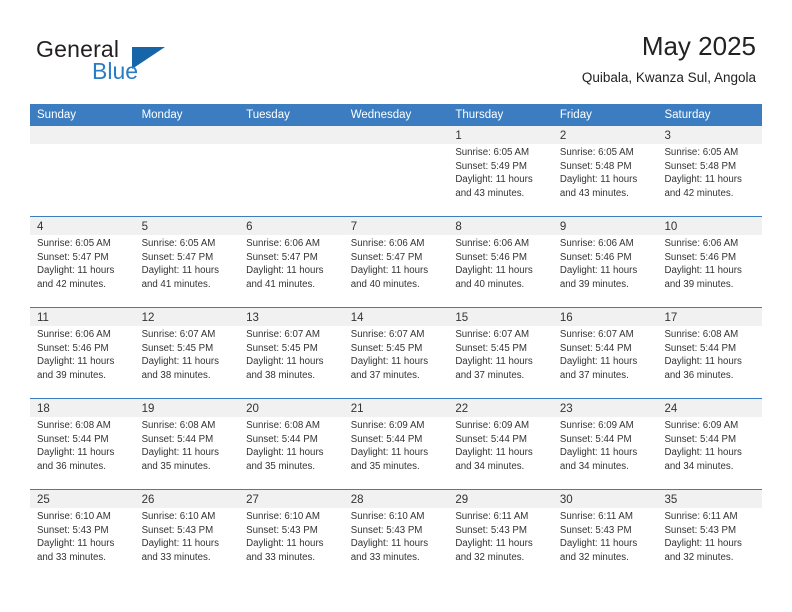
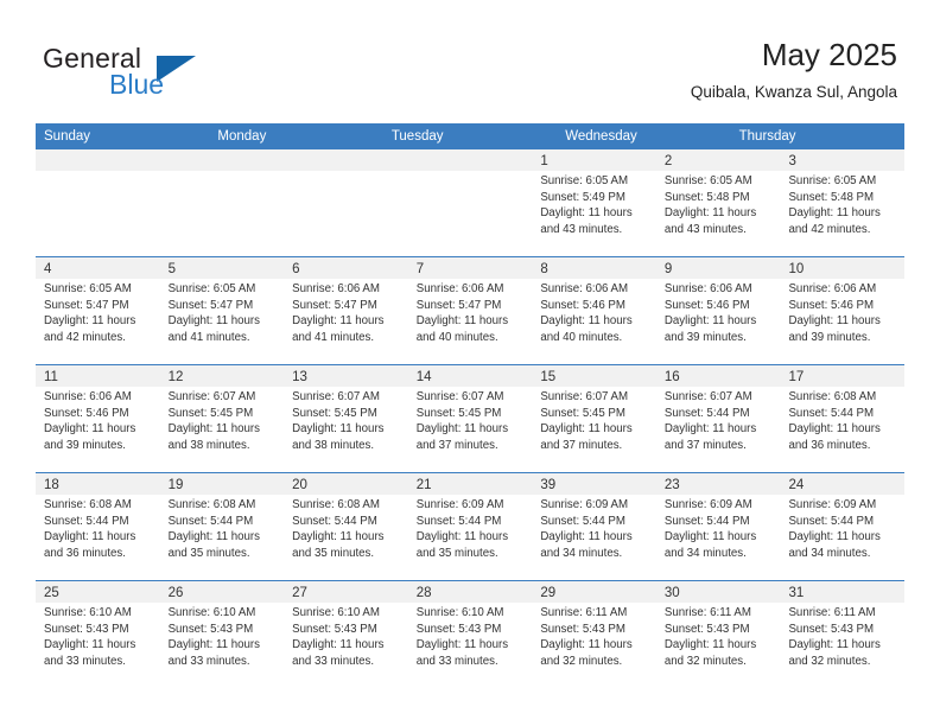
  General
  Blue
  May 2025
  Quibala, Kwanza Sul, Angola
  Sunday
  Monday
  Tuesday
  Wednesday
  Thursday
- Friday
- Saturday
  1
  Sunrise: 6:05 AM
  Sunset: 5:49 PM
  Daylight: 11 hours
  and 43 minutes.
  2
  Sunrise: 6:05 AM
  Sunset: 5:48 PM
  Daylight: 11 hours
  and 43 minutes.
  3
  Sunrise: 6:05 AM
  Sunset: 5:48 PM
  Daylight: 11 hours
  and 42 minutes.
  4
  Sunrise: 6:05 AM
  Sunset: 5:47 PM
  Daylight: 11 hours
  and 42 minutes.
  5
  Sunrise: 6:05 AM
  Sunset: 5:47 PM
  Daylight: 11 hours
  and 41 minutes.
  6
  Sunrise: 6:06 AM
  Sunset: 5:47 PM
  Daylight: 11 hours
  and 41 minutes.
  7
  Sunrise: 6:06 AM
  Sunset: 5:47 PM
  Daylight: 11 hours
  and 40 minutes.
  8
  Sunrise: 6:06 AM
  Sunset: 5:46 PM
  Daylight: 11 hours
  and 40 minutes.
  9
  Sunrise: 6:06 AM
  Sunset: 5:46 PM
  Daylight: 11 hours
  and 39 minutes.
  10
  Sunrise: 6:06 AM
  Sunset: 5:46 PM
  Daylight: 11 hours
  and 39 minutes.
  11
  Sunrise: 6:06 AM
  Sunset: 5:46 PM
  Daylight: 11 hours
  and 39 minutes.
  12
  Sunrise: 6:07 AM
  Sunset: 5:45 PM
  Daylight: 11 hours
  and 38 minutes.
  13
  Sunrise: 6:07 AM
  Sunset: 5:45 PM
  Daylight: 11 hours
  and 38 minutes.
  14
  Sunrise: 6:07 AM
  Sunset: 5:45 PM
  Daylight: 11 hours
  and 37 minutes.
  15
  Sunrise: 6:07 AM
  Sunset: 5:45 PM
  Daylight: 11 hours
  and 37 minutes.
  16
  Sunrise: 6:07 AM
  Sunset: 5:44 PM
  Daylight: 11 hours
  and 37 minutes.
  17
  Sunrise: 6:08 AM
  Sunset: 5:44 PM
  Daylight: 11 hours
  and 36 minutes.
  18
  Sunrise: 6:08 AM
  Sunset: 5:44 PM
  Daylight: 11 hours
  and 36 minutes.
  19
  Sunrise: 6:08 AM
  Sunset: 5:44 PM
  Daylight: 11 hours
  and 35 minutes.
  20
  Sunrise: 6:08 AM
  Sunset: 5:44 PM
  Daylight: 11 hours
  and 35 minutes.
  21
  Sunrise: 6:09 AM
  Sunset: 5:44 PM
  Daylight: 11 hours
  and 35 minutes.
- 22
+ 39
  Sunrise: 6:09 AM
  Sunset: 5:44 PM
  Daylight: 11 hours
  and 34 minutes.
  23
  Sunrise: 6:09 AM
  Sunset: 5:44 PM
  Daylight: 11 hours
  and 34 minutes.
  24
  Sunrise: 6:09 AM
  Sunset: 5:44 PM
  Daylight: 11 hours
  and 34 minutes.
  25
  Sunrise: 6:10 AM
  Sunset: 5:43 PM
  Daylight: 11 hours
  and 33 minutes.
  26
  Sunrise: 6:10 AM
  Sunset: 5:43 PM
  Daylight: 11 hours
  and 33 minutes.
  27
  Sunrise: 6:10 AM
  Sunset: 5:43 PM
  Daylight: 11 hours
  and 33 minutes.
  28
  Sunrise: 6:10 AM
  Sunset: 5:43 PM
  Daylight: 11 hours
  and 33 minutes.
  29
  Sunrise: 6:11 AM
  Sunset: 5:43 PM
  Daylight: 11 hours
  and 32 minutes.
  30
  Sunrise: 6:11 AM
  Sunset: 5:43 PM
  Daylight: 11 hours
  and 32 minutes.
- 35
+ 31
  Sunrise: 6:11 AM
  Sunset: 5:43 PM
  Daylight: 11 hours
  and 32 minutes.
